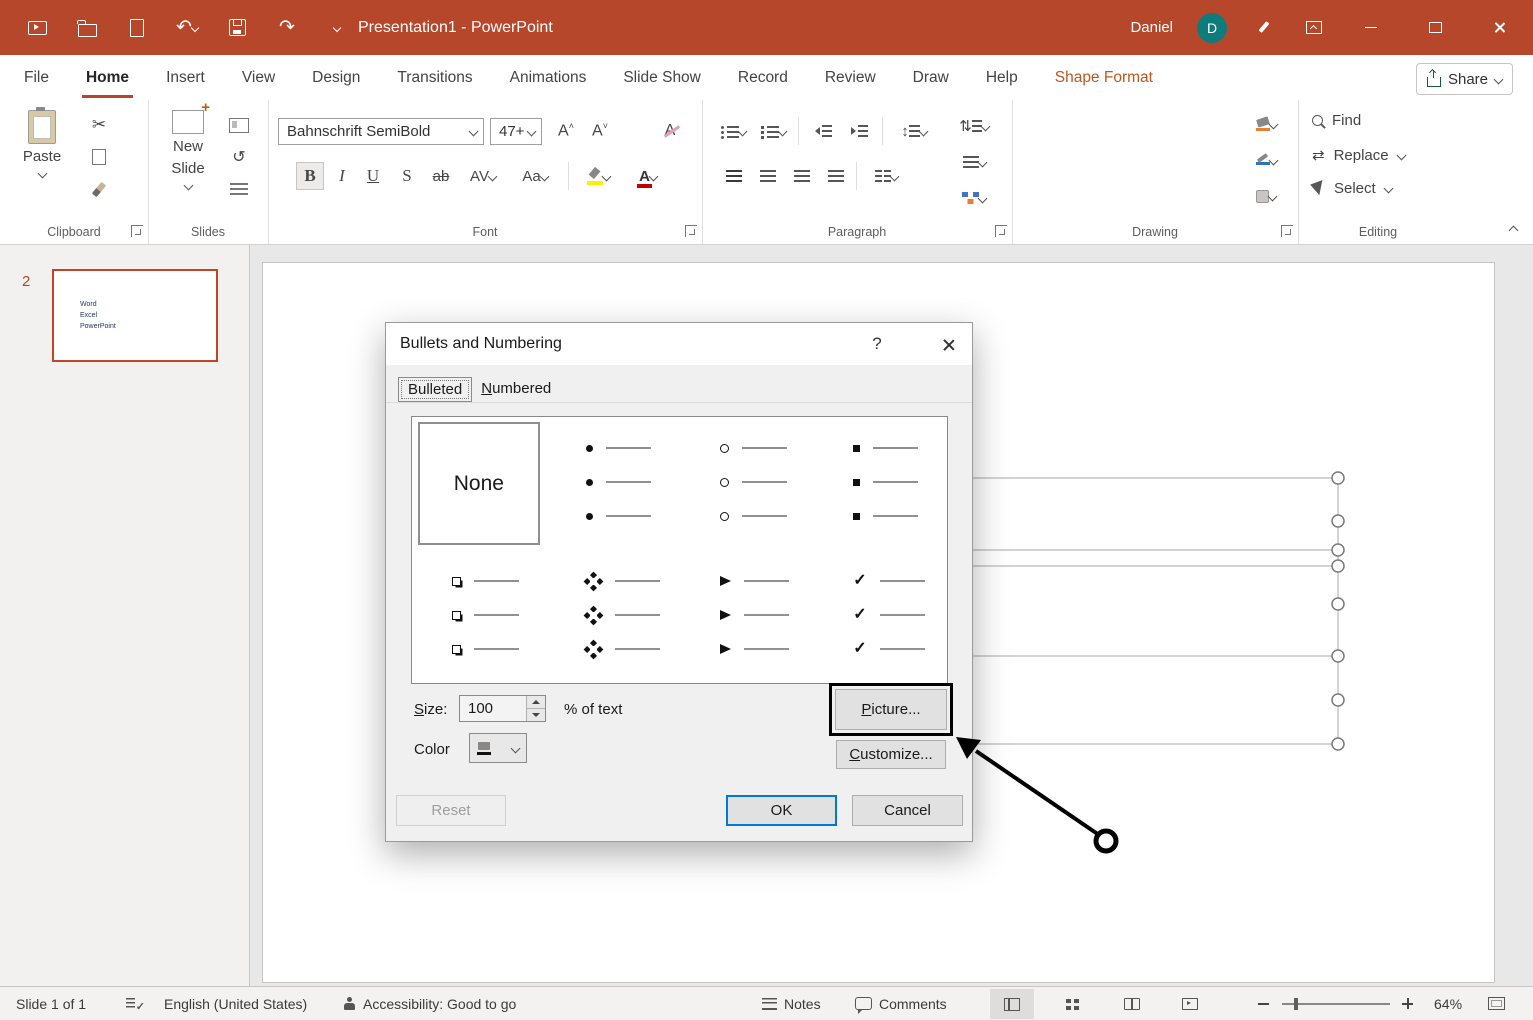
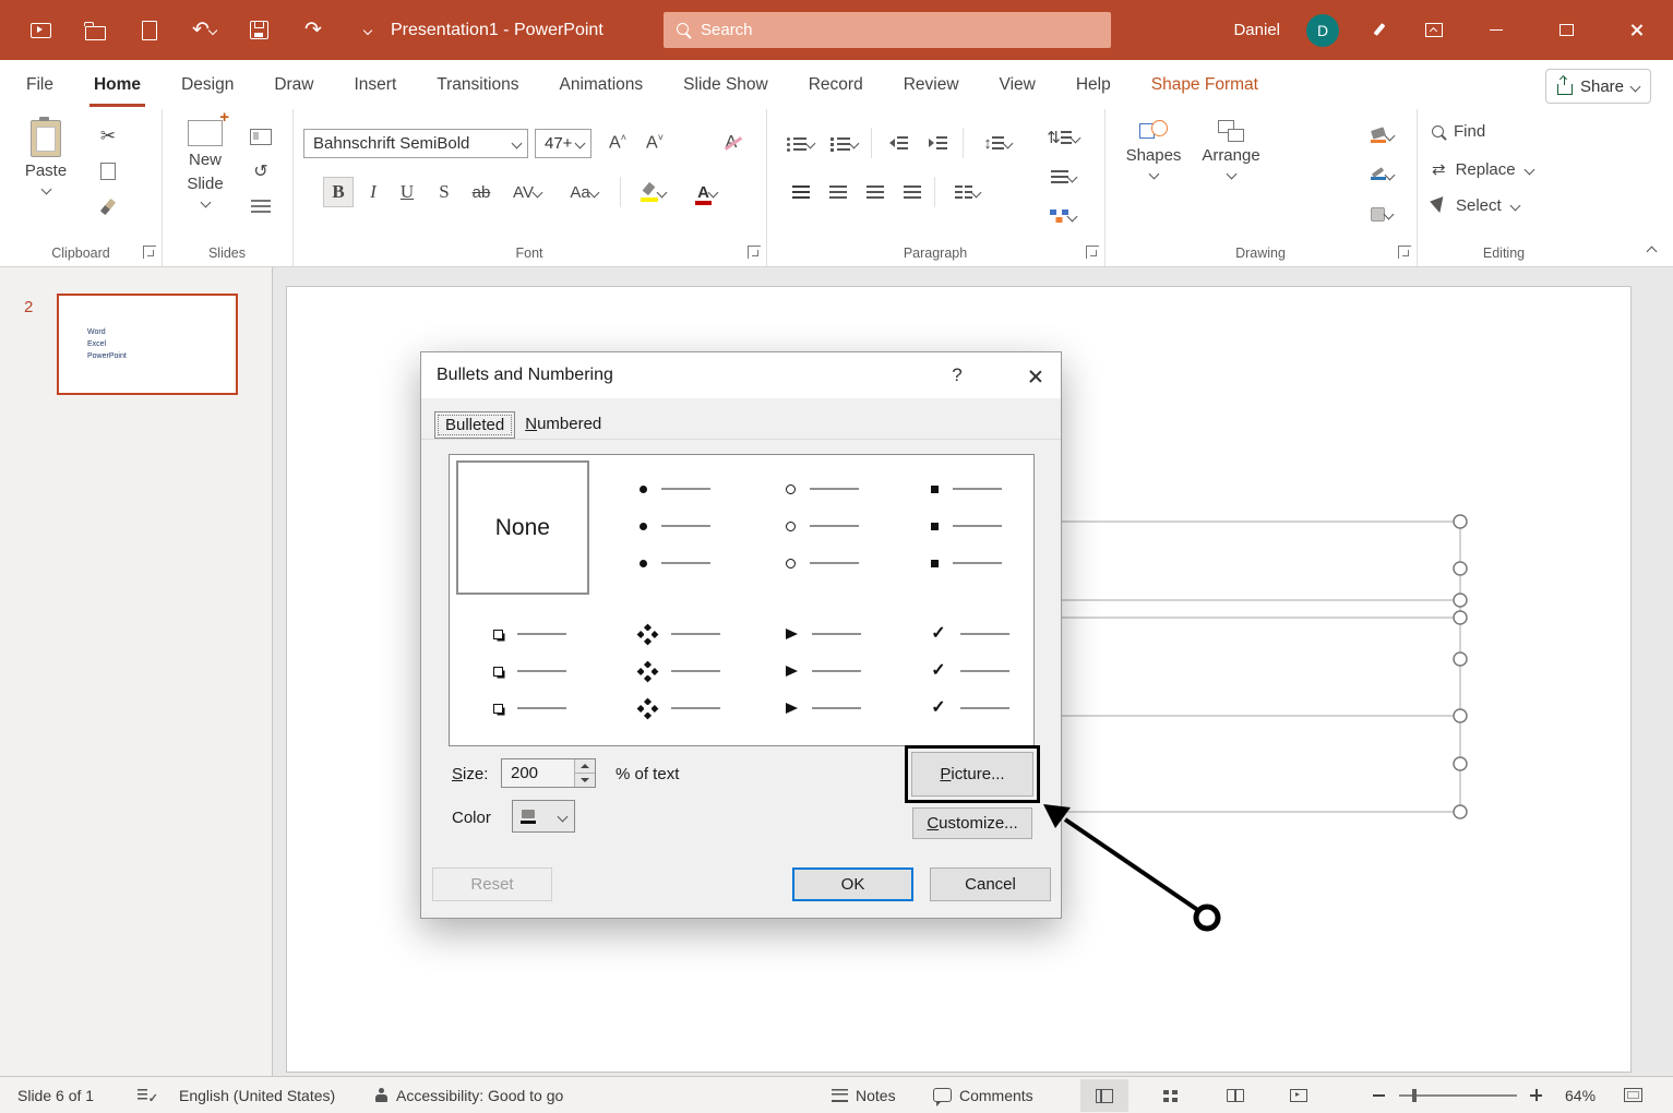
  ↶
  ↷
  Presentation1 - PowerPoint
+ Search
  Daniel
  D
  File
  Home
- Insert
+ Design
- View
+ Draw
- Design
+ Insert
  Transitions
  Animations
  Slide Show
  Record
  Review
- Draw
+ View
  Help
  Shape Format
  Share
  Paste
  ✂
  Clipboard
  New
  Slide
  ↺
  Slides
  Bahnschrift SemiBold
  47+
  A˄
  A˅
  A
  B
  I
  U
  S
  ab
  AV
  Aa
  A
  Font
  ↕
  ⇅
  Paragraph
+ Shapes
+ Arrange
  Drawing
  Find
  ⇄
  Replace
  Select
  Editing
  2
  Bullets and Numbering
  ?
  Bulleted
  Numbered
  None
  ✓
  ✓
  ✓
  Size:
- 100
+ 200
  % of text
  Color
  P
  icture...
  C
  ustomize...
  Reset
  OK
  Cancel
- Slide 1 of 1
+ Slide 6 of 1
  English (United States)
  Accessibility: Good to go
  Notes
  Comments
  64%
